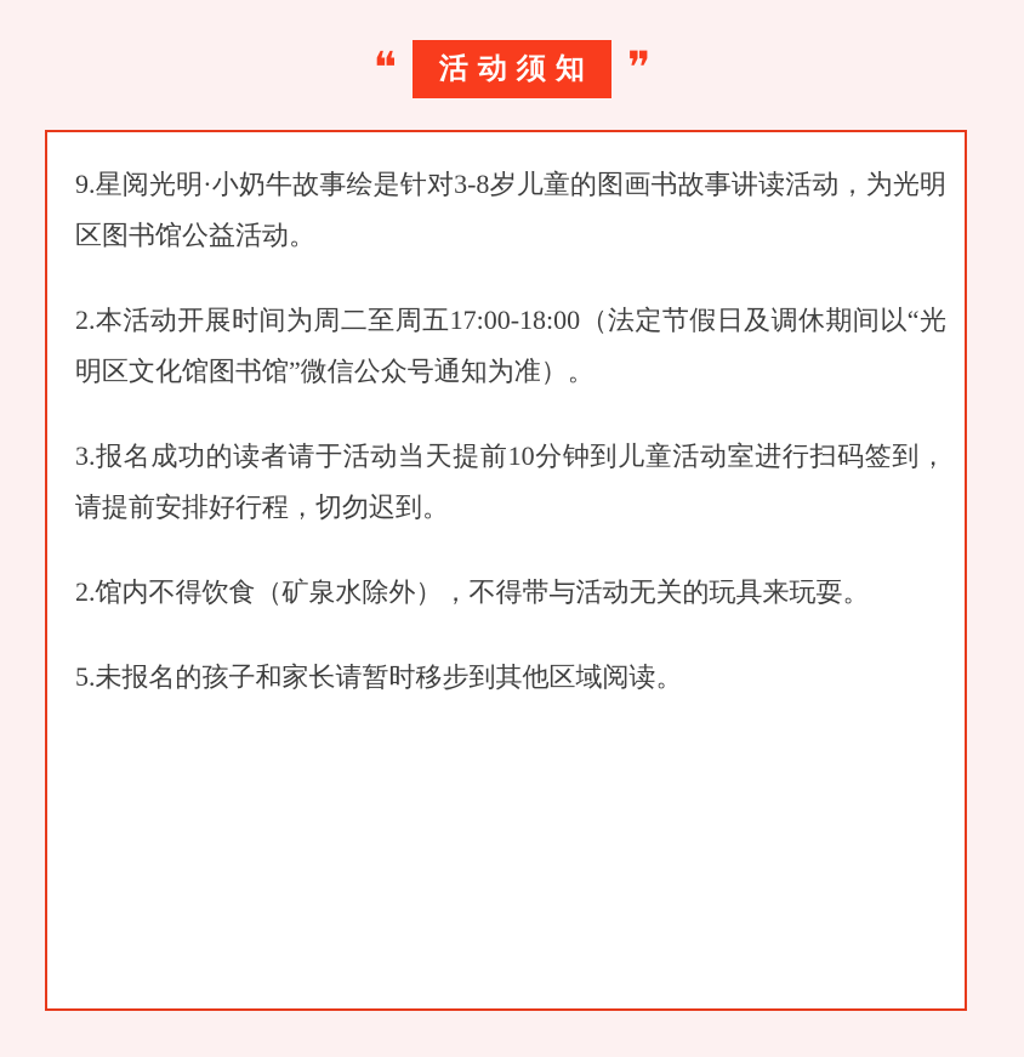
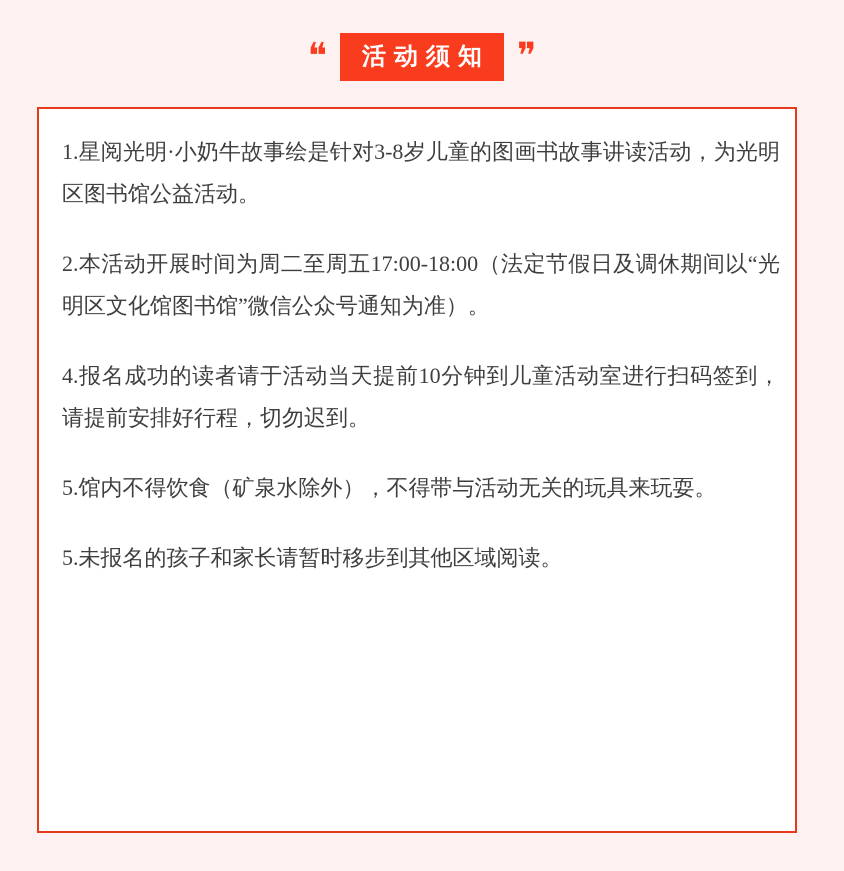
  ❝
  活动须知
  ❞
- 9.星阅光明·小奶牛故事绘是针对3-8岁儿童的图画书故事讲读活动，为光明区图书馆公益活动。
+ 1.星阅光明·小奶牛故事绘是针对3-8岁儿童的图画书故事讲读活动，为光明区图书馆公益活动。
  2.本活动开展时间为周二至周五17:00-18:00（法定节假日及调休期间以“光明区文化馆图书馆”微信公众号通知为准）。
- 3.报名成功的读者请于活动当天提前10分钟到儿童活动室进行扫码签到，请提前安排好行程，切勿迟到。
+ 4.报名成功的读者请于活动当天提前10分钟到儿童活动室进行扫码签到，请提前安排好行程，切勿迟到。
- 2.馆内不得饮食（矿泉水除外），不得带与活动无关的玩具来玩耍。
+ 5.馆内不得饮食（矿泉水除外），不得带与活动无关的玩具来玩耍。
  5.未报名的孩子和家长请暂时移步到其他区域阅读。
